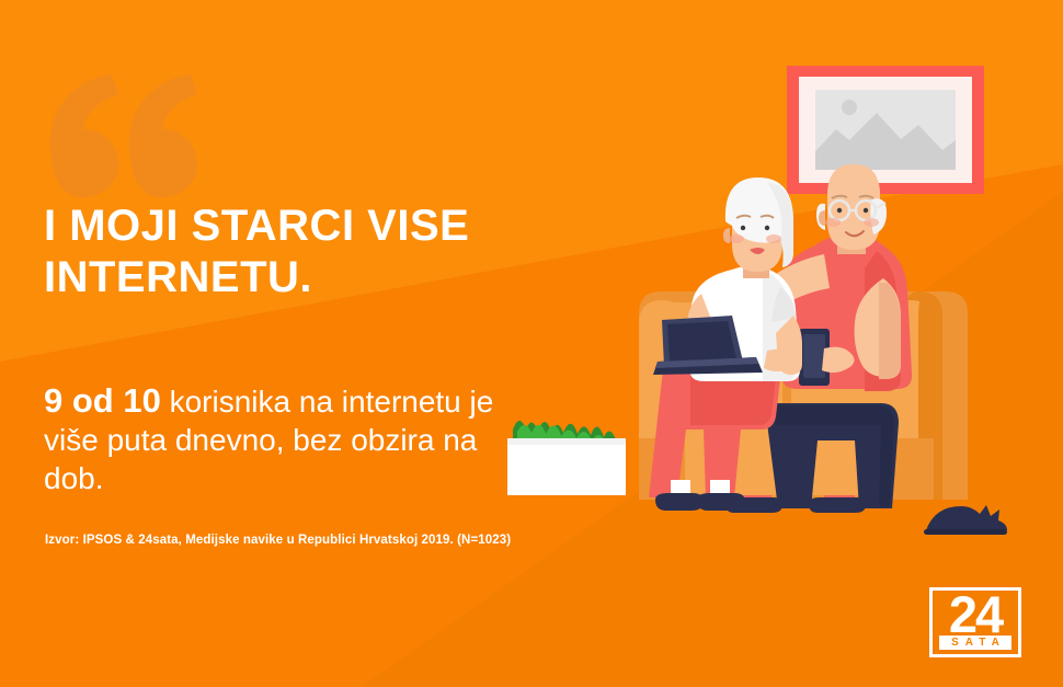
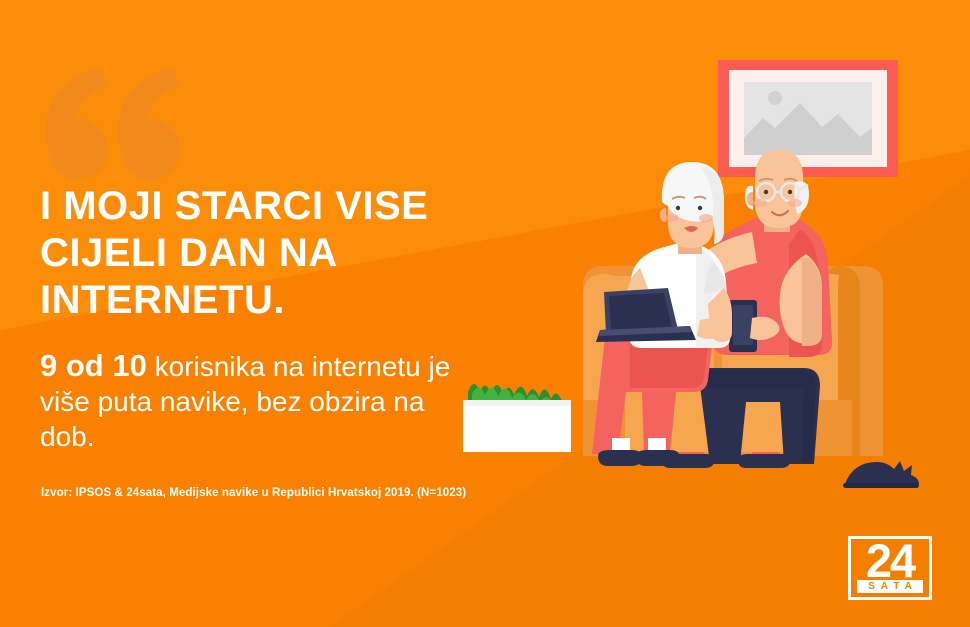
  I MOJI STARCI VISE
+ CIJELI DAN NA
  INTERNETU.
- 9 od 10 korisnika na internetu je više puta dnevno, bez obzira na dob.
+ 9 od 10 korisnika na internetu je više puta navike, bez obzira na dob.
  Izvor: IPSOS & 24sata, Medijske navike u Republici Hrvatskoj 2019. (N=1023)
  24
  SATA
